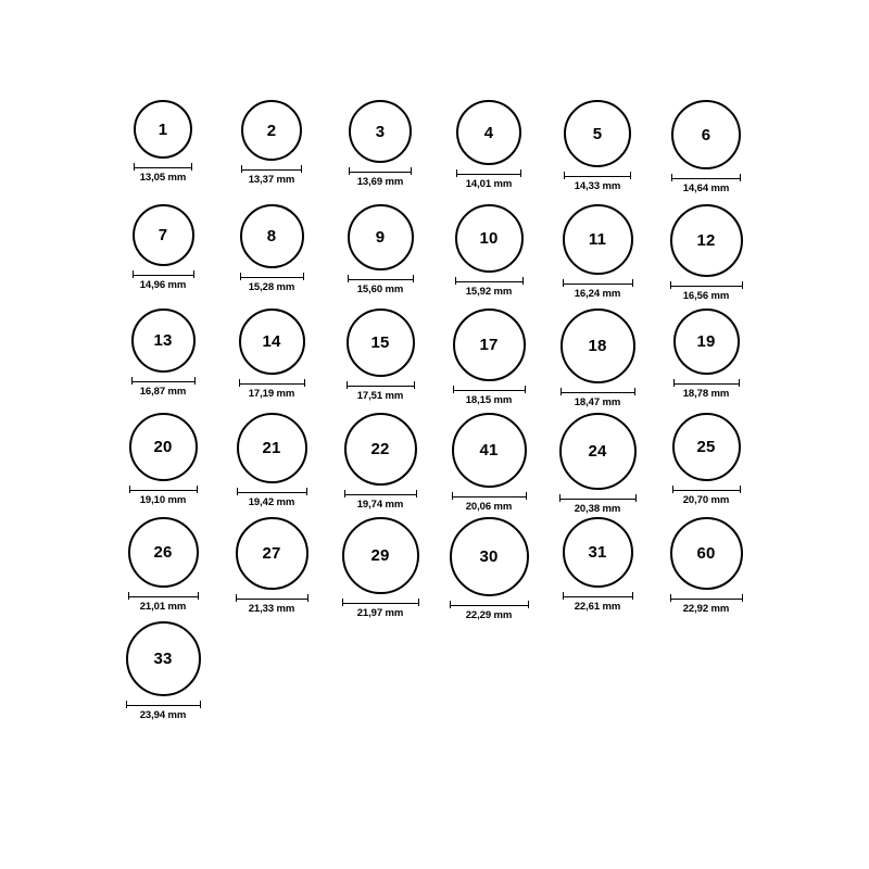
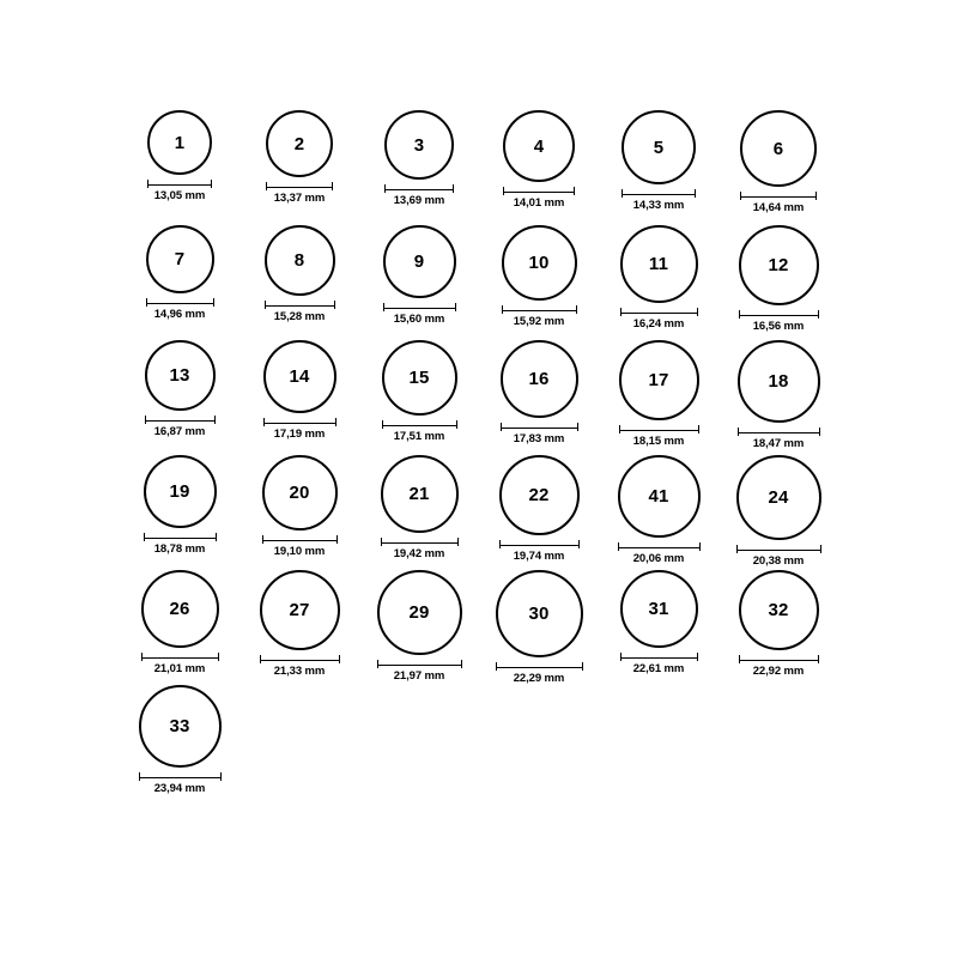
  1
  13,05 mm
  2
  13,37 mm
  3
  13,69 mm
  4
  14,01 mm
  5
  14,33 mm
  6
  14,64 mm
  7
  14,96 mm
  8
  15,28 mm
  9
  15,60 mm
  10
  15,92 mm
  11
  16,24 mm
  12
  16,56 mm
  13
  16,87 mm
  14
  17,19 mm
  15
  17,51 mm
+ 16
+ 17,83 mm
  17
  18,15 mm
  18
  18,47 mm
  19
  18,78 mm
  20
  19,10 mm
  21
  19,42 mm
  22
  19,74 mm
  41
  20,06 mm
  24
  20,38 mm
- 25
- 20,70 mm
  26
  21,01 mm
  27
  21,33 mm
  29
  21,97 mm
  30
  22,29 mm
  31
  22,61 mm
- 60
+ 32
  22,92 mm
  33
  23,94 mm
